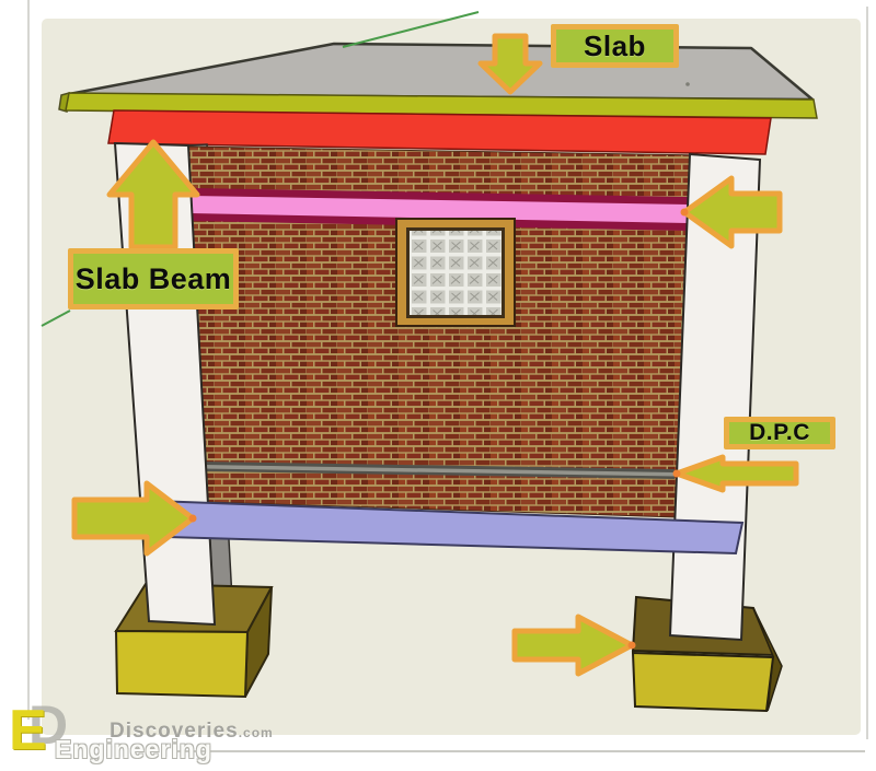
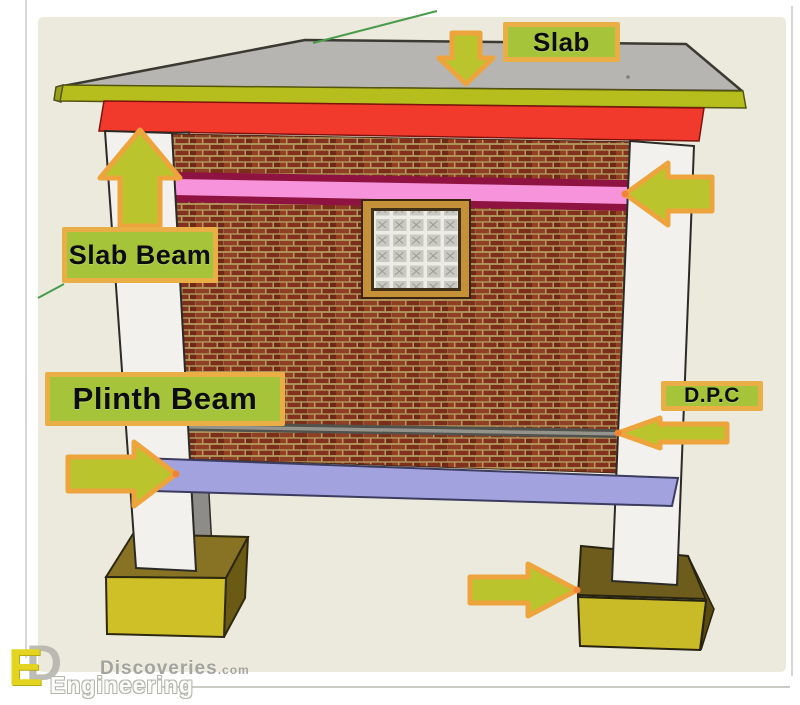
  Slab
  Slab Beam
+ Plinth Beam
  D.P.C
  D
  E
  Discoveries.com
  Engineering
